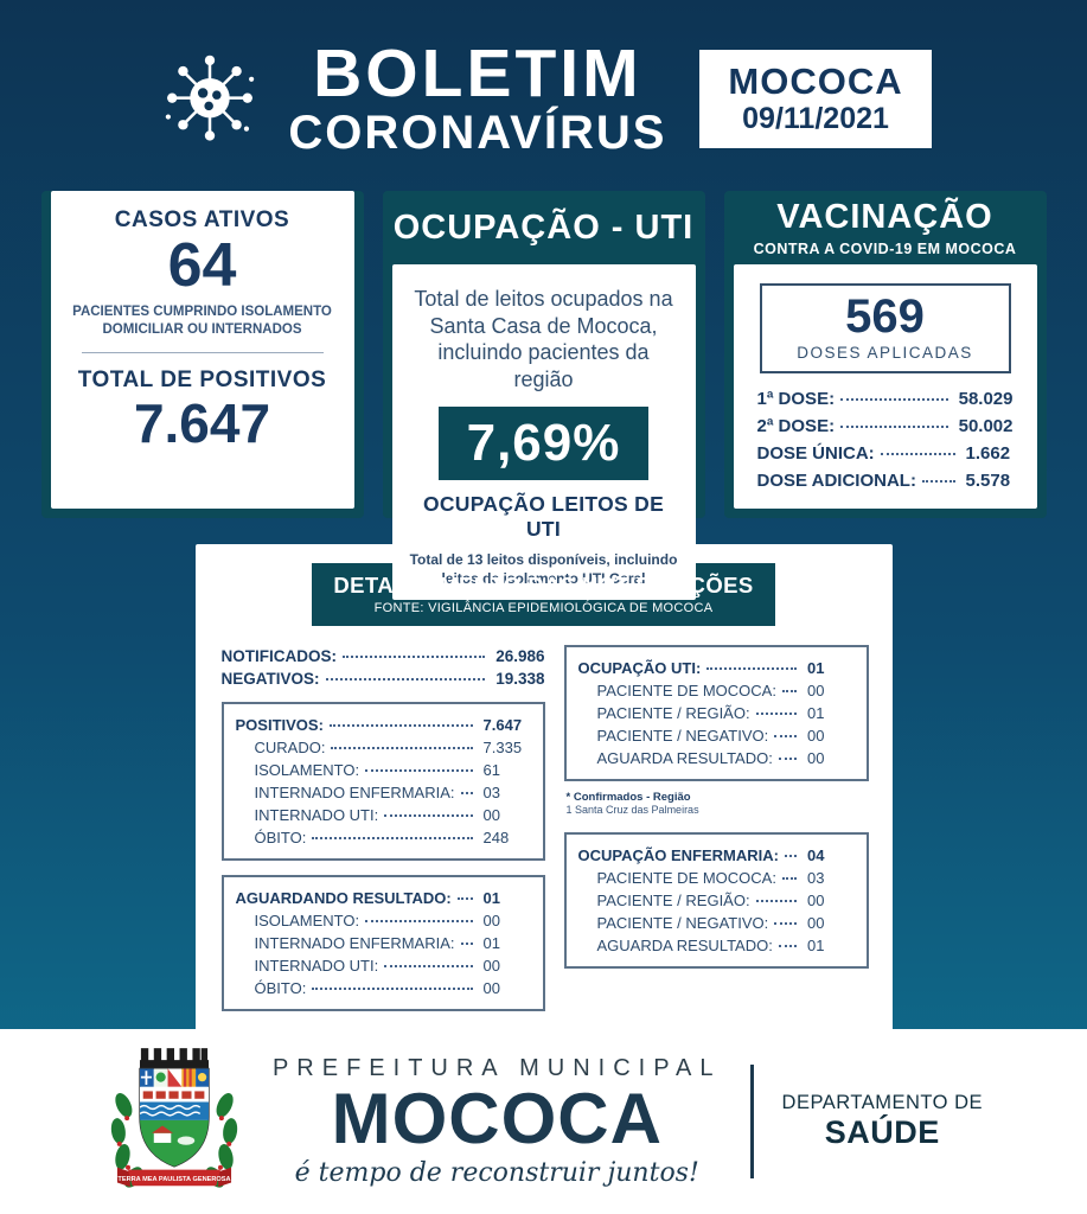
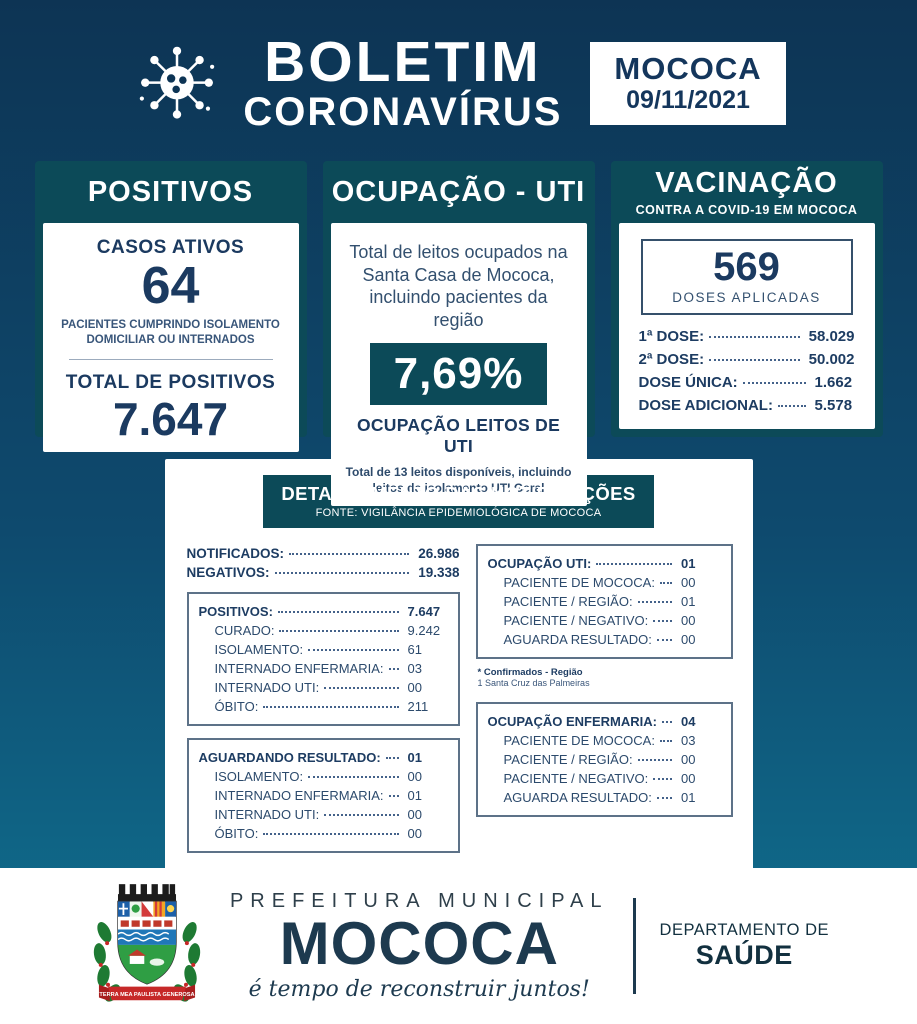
  BOLETIM
  CORONAVÍRUS
  MOCOCA
  09/11/2021
+ POSITIVOS
  CASOS ATIVOS
  64
  PACIENTES CUMPRINDO ISOLAMENTO DOMICILIAR OU INTERNADOS
  TOTAL DE POSITIVOS
  7.647
  OCUPAÇÃO - UTI
  Total de leitos ocupados na Santa Casa de Mococa, incluindo pacientes da região
  7,69%
  OCUPAÇÃO LEITOS DE UTI
  Total de 13 leitos disponíveis, incluindo leitos de isolamento UTI Geral
  VACINAÇÃO
  CONTRA A COVID-19 EM MOCOCA
  569
  DOSES APLICADAS
  1ª DOSE:
  58.029
  2ª DOSE:
  50.002
  DOSE ÚNICA:
  1.662
  DOSE ADICIONAL:
  5.578
  DETALHAMENTO DAS NOTIFICAÇÕES
  FONTE: VIGILÂNCIA EPIDEMIOLÓGICA DE MOCOCA
  NOTIFICADOS:
  26.986
  NEGATIVOS:
  19.338
  POSITIVOS:
  7.647
  CURADO:
- 7.335
+ 9.242
  ISOLAMENTO:
  61
  INTERNADO ENFERMARIA:
  03
  INTERNADO UTI:
  00
  ÓBITO:
- 248
+ 211
  AGUARDANDO RESULTADO:
  01
  ISOLAMENTO:
  00
  INTERNADO ENFERMARIA:
  01
  INTERNADO UTI:
  00
  ÓBITO:
  00
  OCUPAÇÃO UTI:
  01
  PACIENTE DE MOCOCA:
  00
  PACIENTE / REGIÃO:
  01
  PACIENTE / NEGATIVO:
  00
  AGUARDA RESULTADO:
  00
  * Confirmados - Região
  1 Santa Cruz das Palmeiras
  OCUPAÇÃO ENFERMARIA:
  04
  PACIENTE DE MOCOCA:
  03
  PACIENTE / REGIÃO:
  00
  PACIENTE / NEGATIVO:
  00
  AGUARDA RESULTADO:
  01
  PREFEITURA MUNICIPAL
  MOCOCA
  é tempo de reconstruir juntos!
  DEPARTAMENTO DE
  SAÚDE
